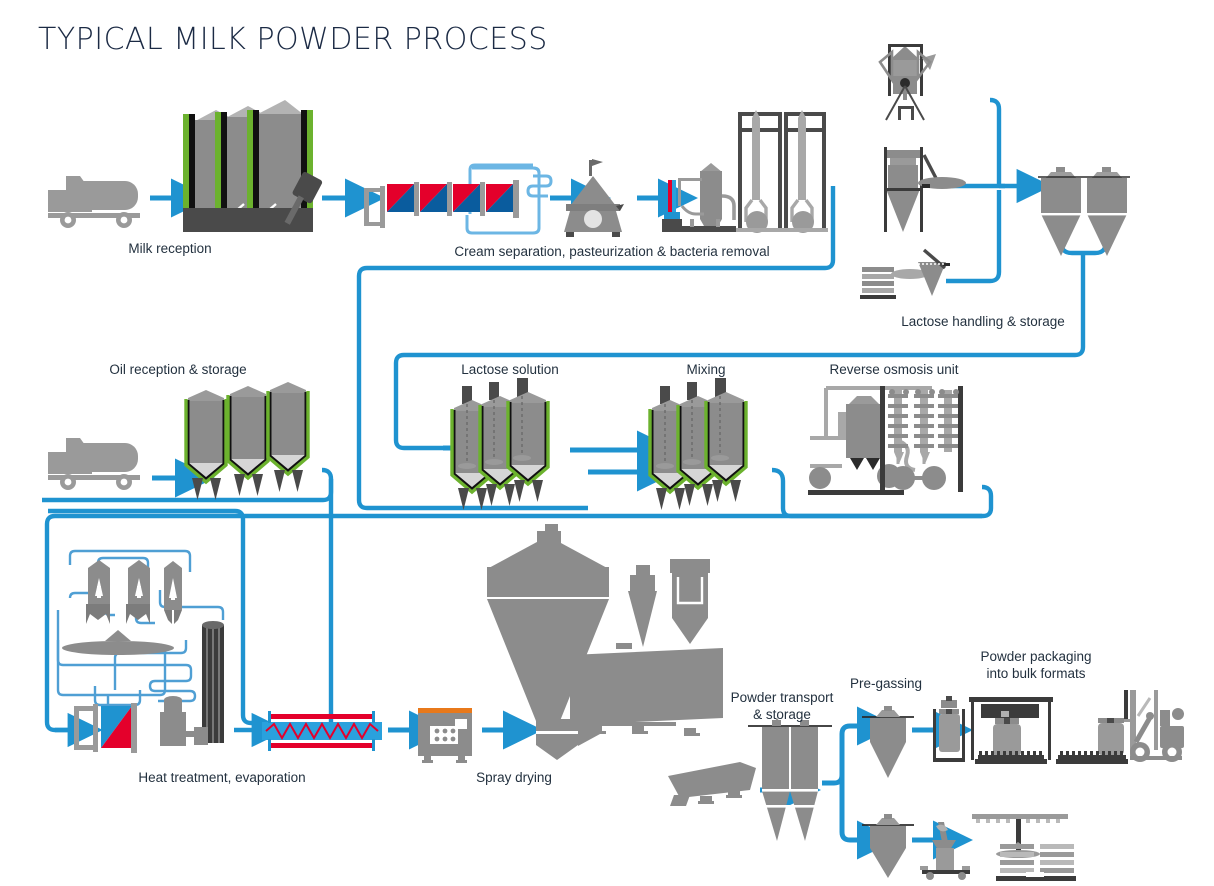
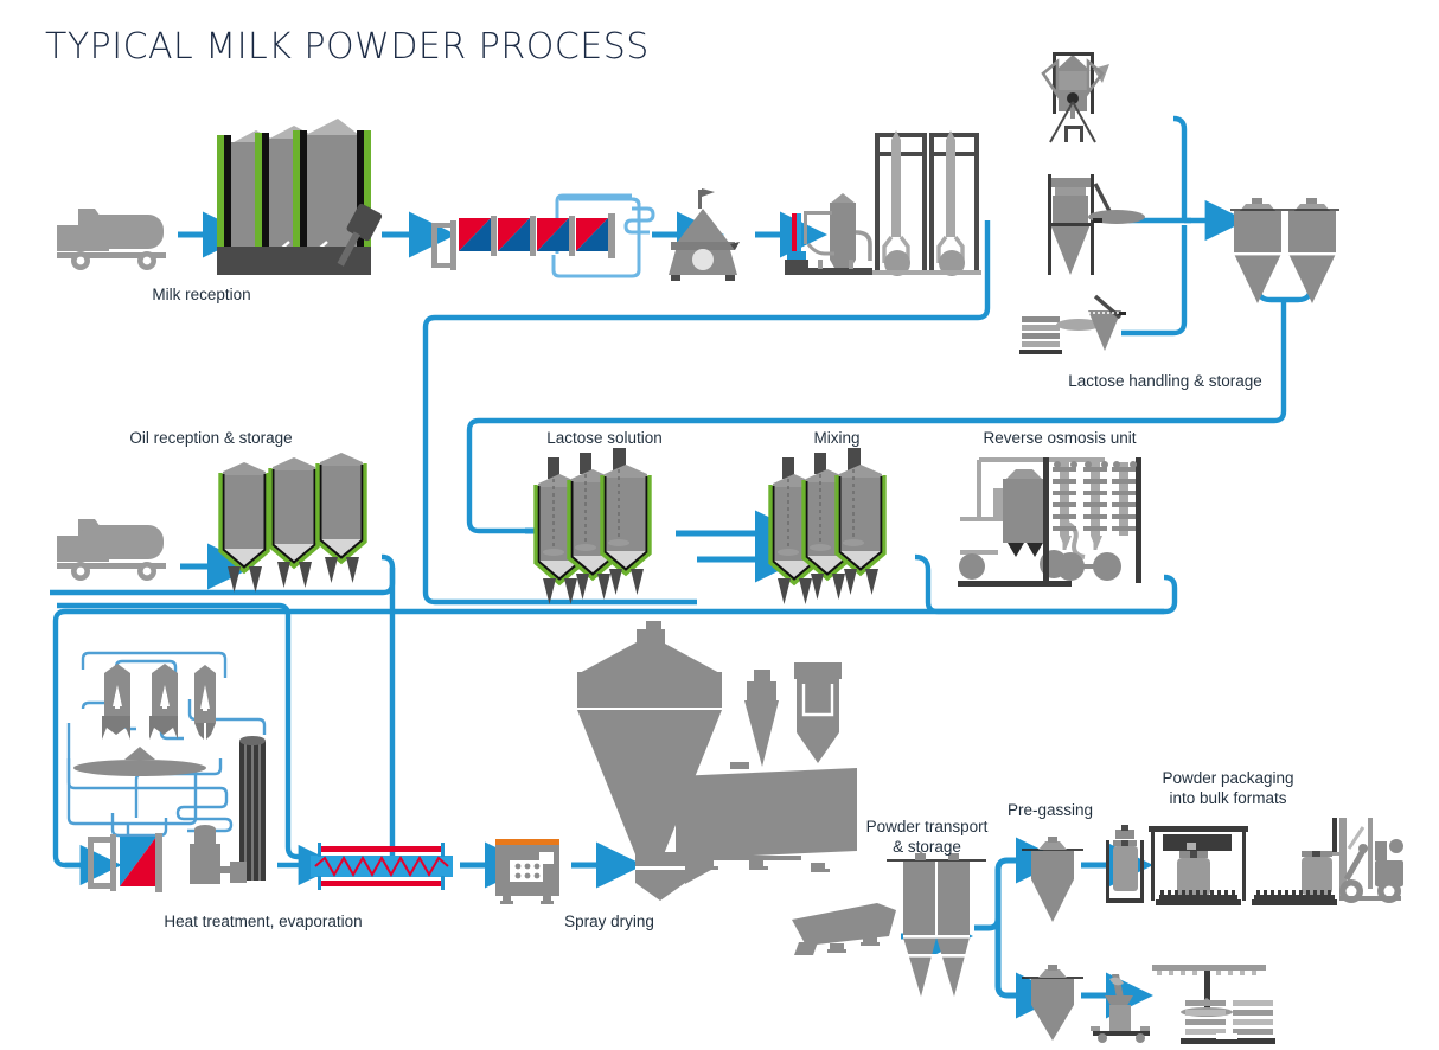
  TYPICAL MILK POWDER PROCESS
  Milk reception
- Cream separation, pasteurization & bacteria removal
  Lactose handling & storage
  Oil reception & storage
  Lactose solution
  Mixing
  Reverse osmosis unit
  Heat treatment, evaporation
  Spray drying
  Powder transport
  & storage
  Pre-gassing
  Powder packaging
  into bulk formats
